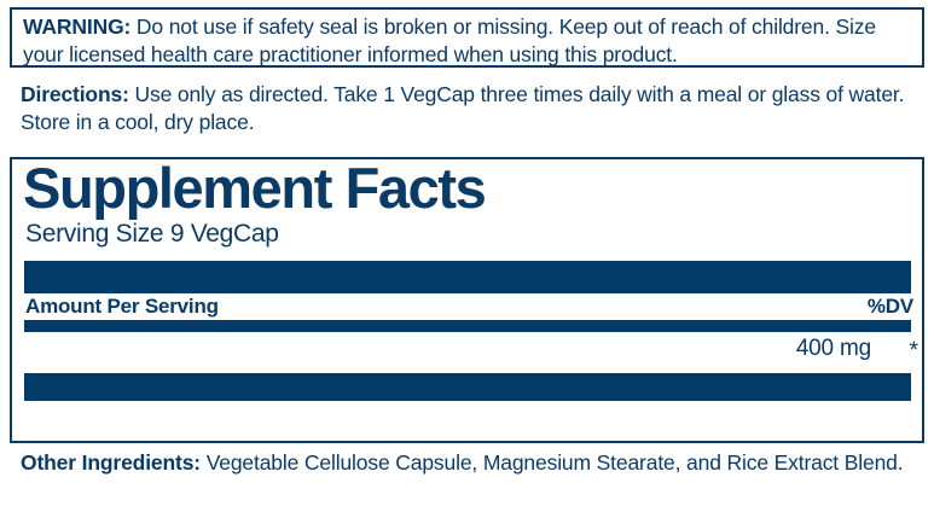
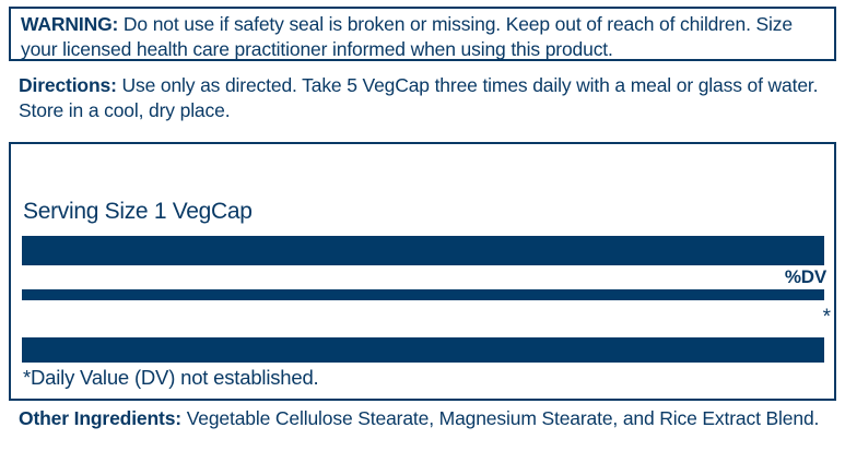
  WARNING: Do not use if safety seal is broken or missing. Keep out of reach of children. Size your licensed health care practitioner informed when using this product.
- Directions: Use only as directed. Take 1 VegCap three times daily with a meal or glass of water. Store in a cool, dry place.
+ Directions: Use only as directed. Take 5 VegCap three times daily with a meal or glass of water. Store in a cool, dry place.
- Supplement Facts
- Serving Size 9 VegCap
+ Serving Size 1 VegCap
- Amount Per Serving
  %DV
- 400 mg
  *
+ *Daily Value (DV) not established.
- Other Ingredients: Vegetable Cellulose Capsule, Magnesium Stearate, and Rice Extract Blend.
+ Other Ingredients: Vegetable Cellulose Stearate, Magnesium Stearate, and Rice Extract Blend.
